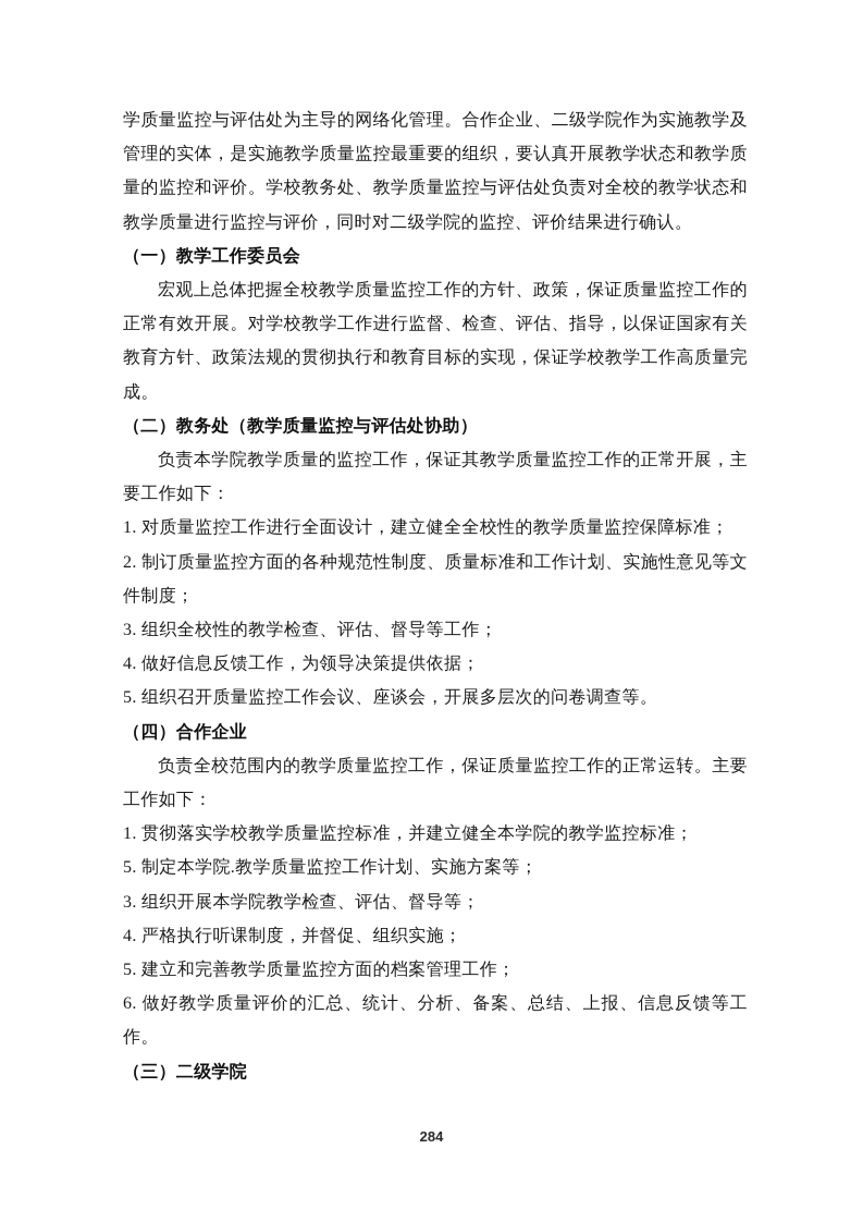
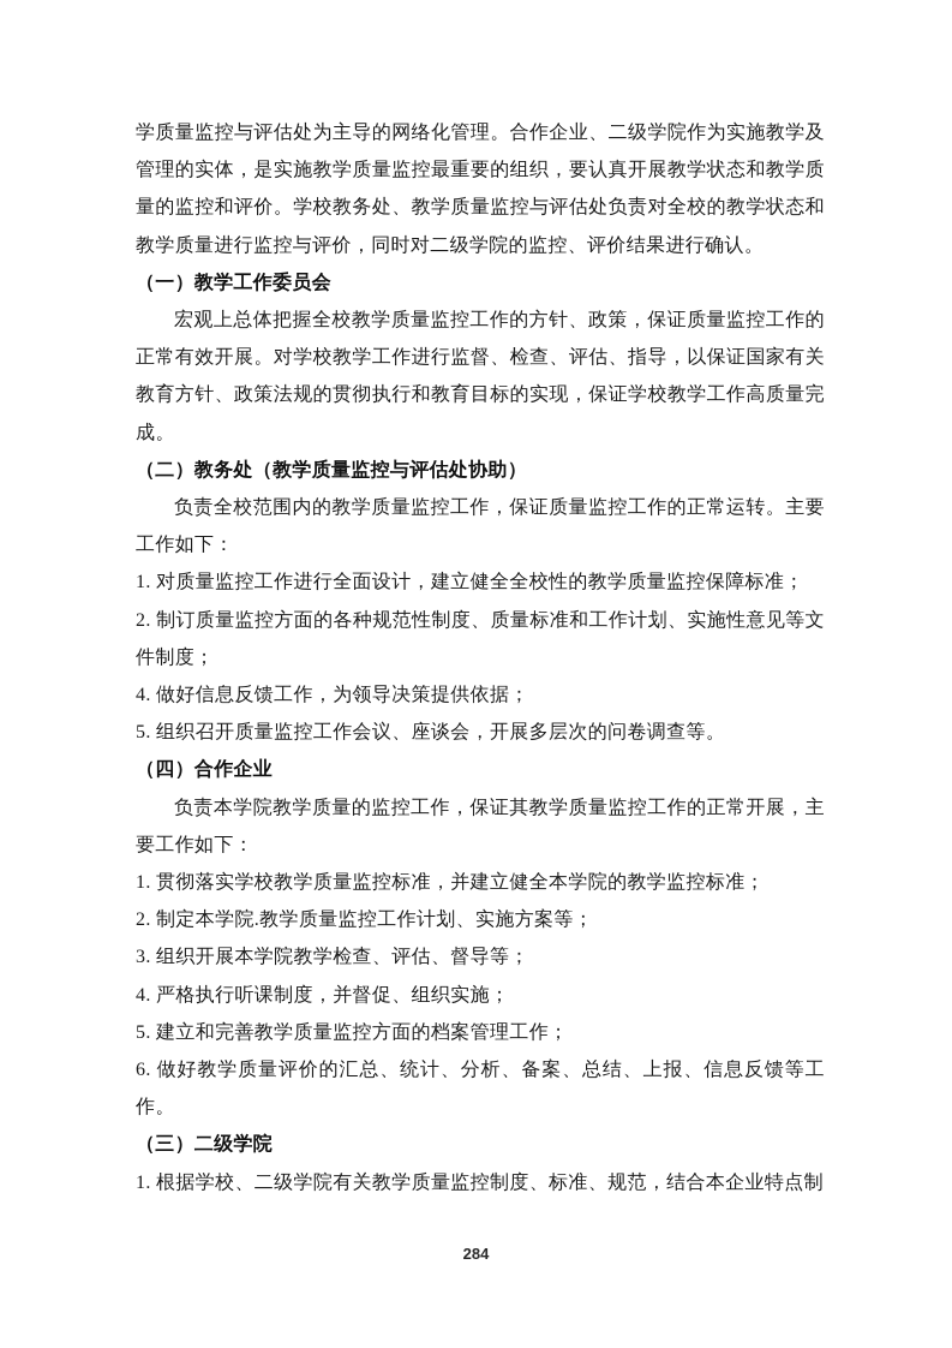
  学质量监控与评估处为主导的网络化管理。合作企业、二级学院作为实施教学及管理的实体，是实施教学质量监控最重要的组织，要认真开展教学状态和教学质量的监控和评价。学校教务处、教学质量监控与评估处负责对全校的教学状态和教学质量进行监控与评价，同时对二级学院的监控、评价结果进行确认。
  （一）教学工作委员会
  宏观上总体把握全校教学质量监控工作的方针、政策，保证质量监控工作的正常有效开展。对学校教学工作进行监督、检查、评估、指导，以保证国家有关教育方针、政策法规的贯彻执行和教育目标的实现，保证学校教学工作高质量完成。
  （二）教务处（教学质量监控与评估处协助）
- 负责本学院教学质量的监控工作，保证其教学质量监控工作的正常开展，主要工作如下：
+ 负责全校范围内的教学质量监控工作，保证质量监控工作的正常运转。主要工作如下：
  1. 对质量监控工作进行全面设计，建立健全全校性的教学质量监控保障标准；
  2. 制订质量监控方面的各种规范性制度、质量标准和工作计划、实施性意见等文件制度；
- 3. 组织全校性的教学检查、评估、督导等工作；
  4. 做好信息反馈工作，为领导决策提供依据；
  5. 组织召开质量监控工作会议、座谈会，开展多层次的问卷调查等。
  （四）合作企业
- 负责全校范围内的教学质量监控工作，保证质量监控工作的正常运转。主要工作如下：
+ 负责本学院教学质量的监控工作，保证其教学质量监控工作的正常开展，主要工作如下：
  1. 贯彻落实学校教学质量监控标准，并建立健全本学院的教学监控标准；
- 5. 制定本学院.教学质量监控工作计划、实施方案等；
+ 2. 制定本学院.教学质量监控工作计划、实施方案等；
  3. 组织开展本学院教学检查、评估、督导等；
  4. 严格执行听课制度，并督促、组织实施；
  5. 建立和完善教学质量监控方面的档案管理工作；
  6. 做好教学质量评价的汇总、统计、分析、备案、总结、上报、信息反馈等工作。
  （三）二级学院
+ 1. 根据学校、二级学院有关教学质量监控制度、标准、规范，结合本企业特点制
  284
